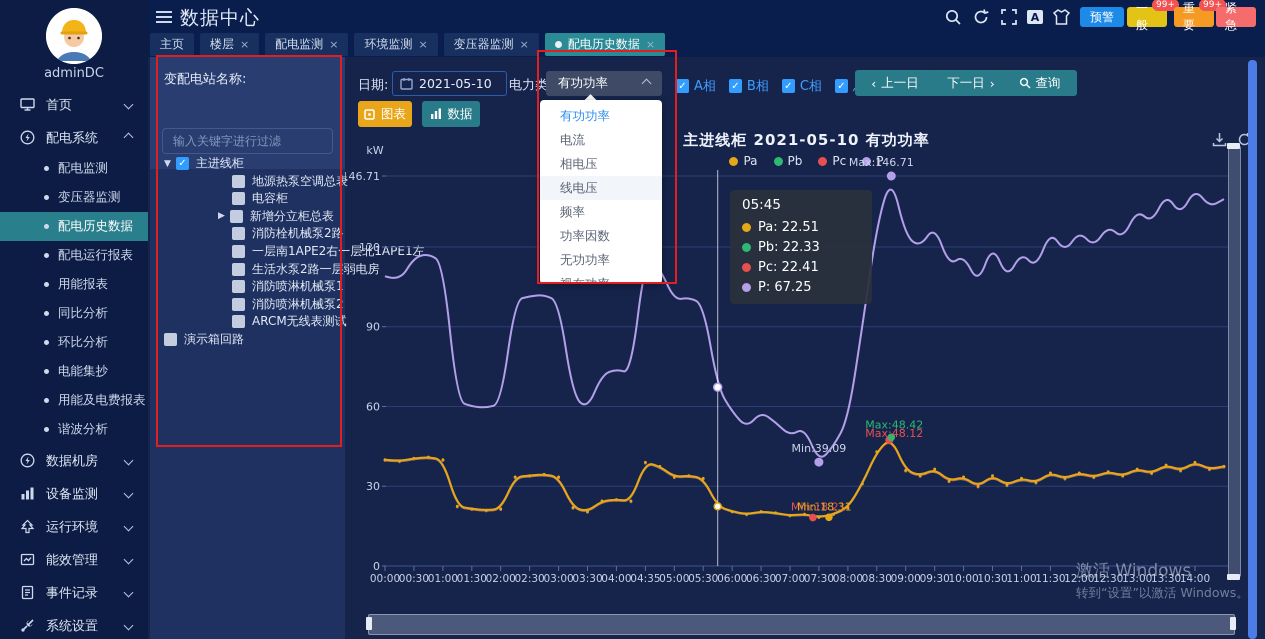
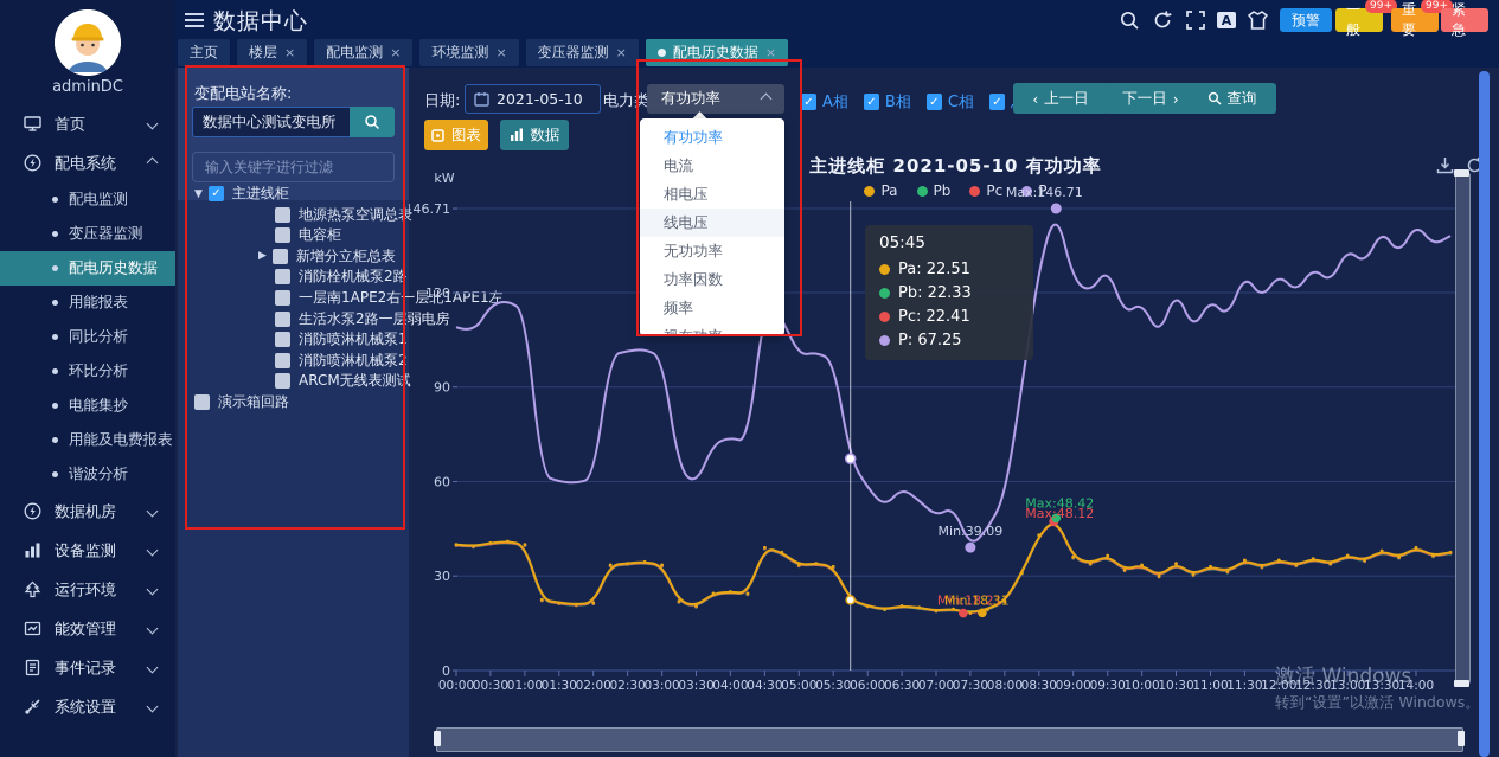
  数据中心
  A
  主页
  楼层
  ×
  配电监测
  ×
  环境监测
  ×
  变压器监测
  ×
  配电历史数据
  ×
  adminDC
  首页
  配电系统
  配电监测
  变压器监测
  配电历史数据
- 配电运行报表
  用能报表
  同比分析
  环比分析
  电能集抄
  用能及电费报表
  谐波分析
  数据机房
  设备监测
  运行环境
  能效管理
  事件记录
  系统设置
  变配电站名称:
+ 数据中心测试变电所
  输入关键字进行过滤
  日期:
  2021-05-10
  有功功率
  ✓
  A相
  ✓
  B相
  ✓
  C相
  ✓
  ‹
  上一日
  下一日
  ›
  查询
  图表
  数据
  主进线柜 2021-05-10 有功功率
  Pa
  Pb
  Pc
  P
  kW
  0
  30
  60
  90
  120
  146.71
  00:00
  00:30
  01:00
  01:30
  02:00
  02:30
  03:00
  03:30
  04:00
- 04:35
+ 04:30
  05:00
  05:30
  06:00
  06:30
  07:00
  07:30
  08:00
  08:30
  09:00
  09:30
  10:00
  10:30
  11:00
  11:30
  12:00
  12:30
  13:00
  13:30
  14:00
  Max:146.71
  Min:39.09
  Max:48.42
  Max:48.12
  Min:18.21
  Min:18.31
  05:45
  Pa: 22.51
  Pb: 22.33
  Pc: 22.41
  P: 67.25
  有功功率
  电流
  相电压
  线电压
- 频率
+ 无功功率
  功率因数
- 无功功率
+ 频率
  视在功率
  激活 Windows
  转到“设置”以激活 Windows。
  预警
  一般
  99+
  重要
  99+
  紧急
  ▼
  ✓
  主进线柜
  地源热泵空调总表
  电容柜
  ▶
  新增分立柜总表
  消防栓机械泵2路
  一层南1APE2右一层北1APE1左
  生活水泵2路一层弱电房
  消防喷淋机械泵1
  消防喷淋机械泵2
  ARCM无线表测试
  演示箱回路
